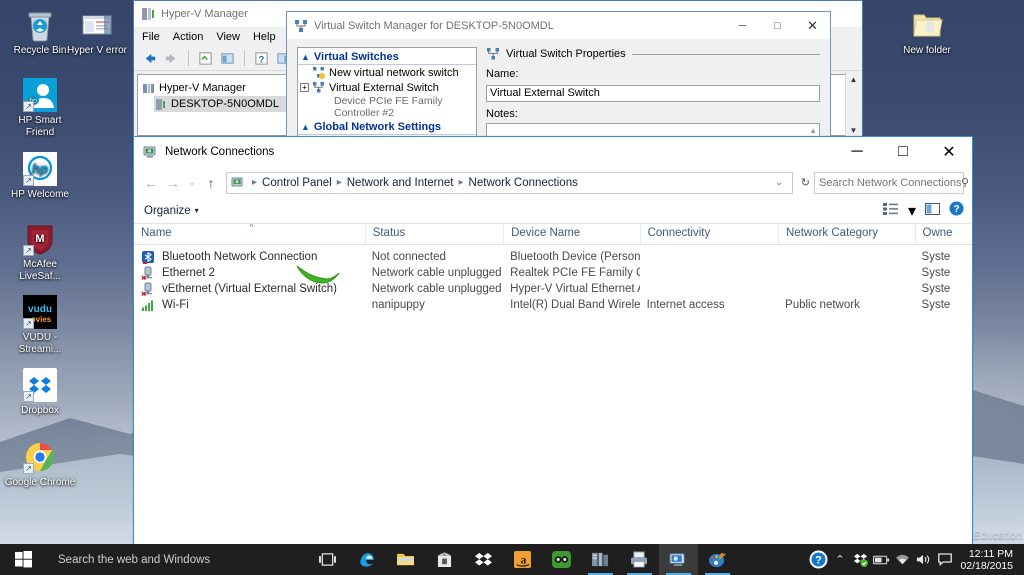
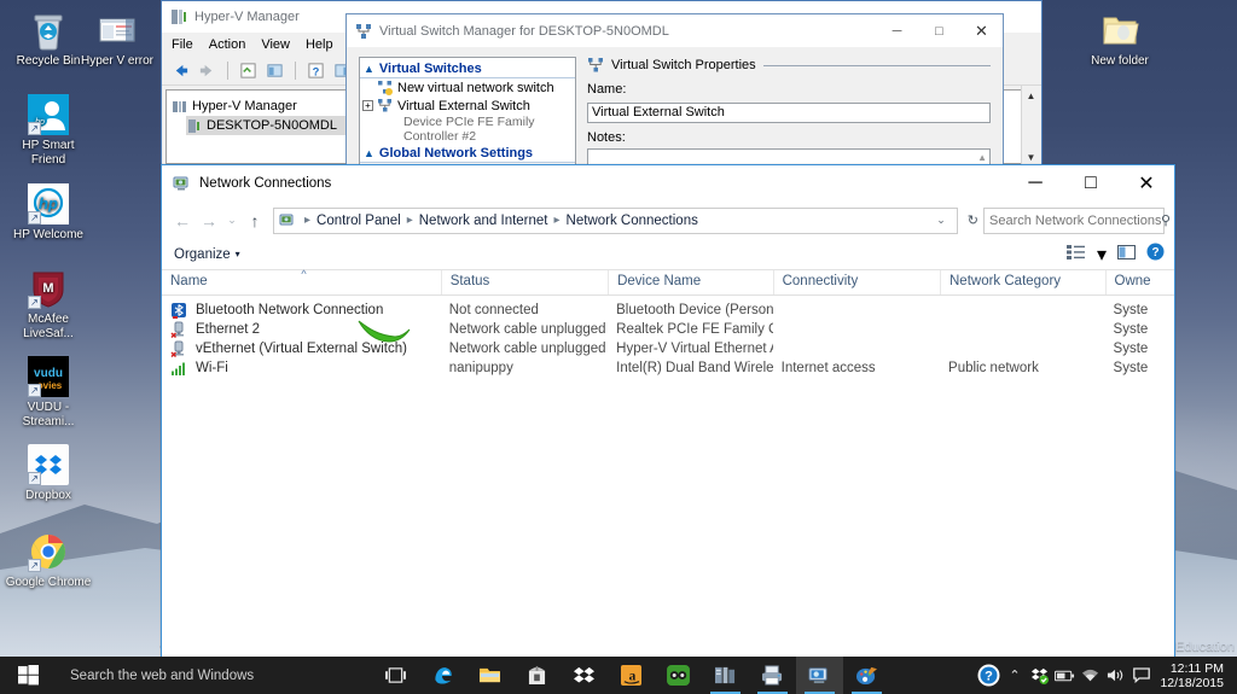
  Recycle Bin
  Hyper V error
  ↗
  HP Smart Friend
  hp
  ↗
  HP Welcome
  M
  ↗
  McAfee LiveSaf...
  vudu
  vies
  New folder
  Hyper-V Manager
  File
  Action
  View
  Help
  ?
  Hyper-V Manager
  DESKTOP-5N0OMDL
  ▲
  ▼
  Virtual Switch Manager for DESKTOP-5N0OMDL
  ─
  □
  ✕
  ▲
  Virtual Switches
  New virtual network switch
  +
  Virtual External Switch
  Device PCIe FE Family Controller #2
  ▲
  Global Network Settings
  Virtual Switch Properties
  Name:
  Virtual External Switch
  Notes:
  ▲
  Network Connections
  ─
  □
  ✕
  ←
  →
  ⌄
  ↑
  ▸
  Control Panel
  ▸
  Network and Internet
  ▸
  Network Connections
  ⌄
  ↻
  Search Network Connections
  ⚲
  Organize
  ▾
  ▾
  ?
  ^
  Name
  Status
  Device Name
  Connectivity
  Network Category
  Owne
  Bluetooth Network Connection
  Not connected
  Bluetooth Device (Person
  Syste
  Ethernet 2
  Network cable unplugged
  Syste
  vEthernet (Virtual External Switch)
  Network cable unplugged
  Hyper-V Virtual Ethernet
  Syste
  Wi-Fi
  nanipuppy
  Intel(R) Dual Band Wirele
  Internet access
  Public network
  Syste
  Search the web and Windows
  a
  ?
  ⌃
  12:11 PM
- 02/18/2015
+ 12/18/2015
